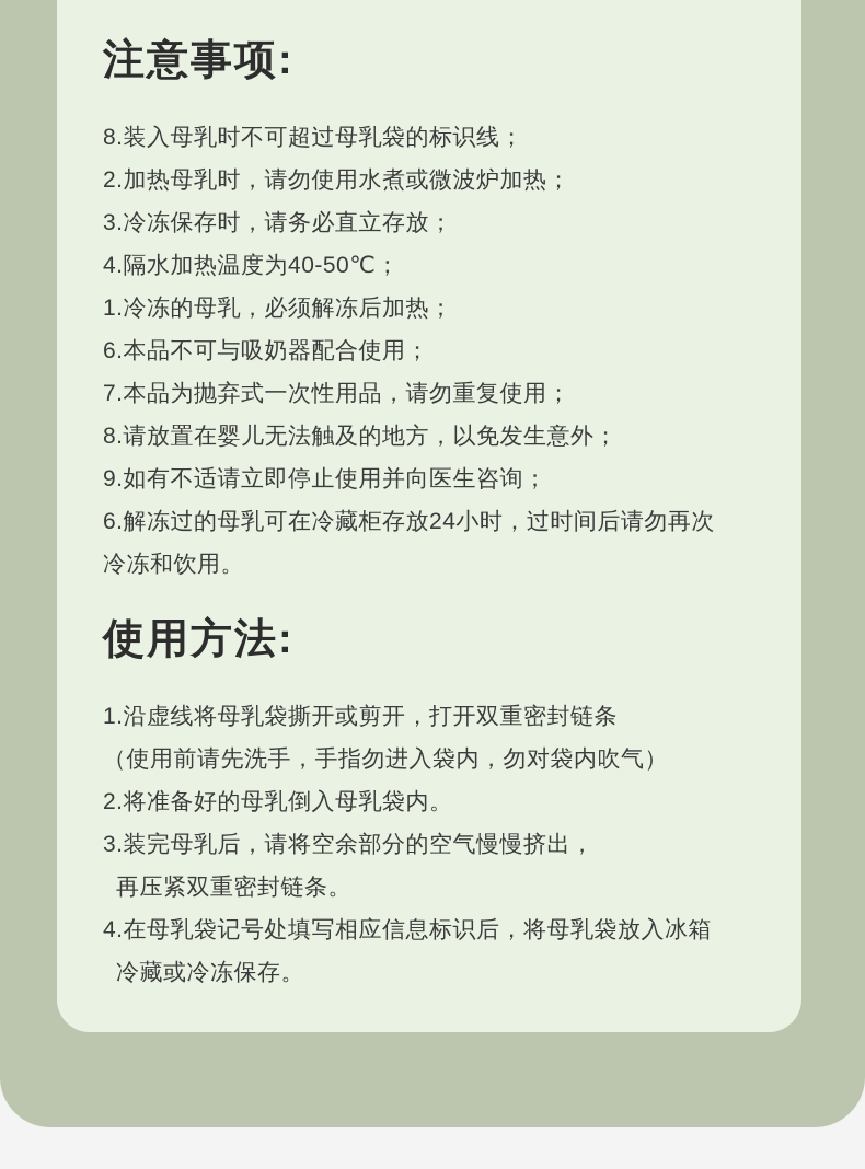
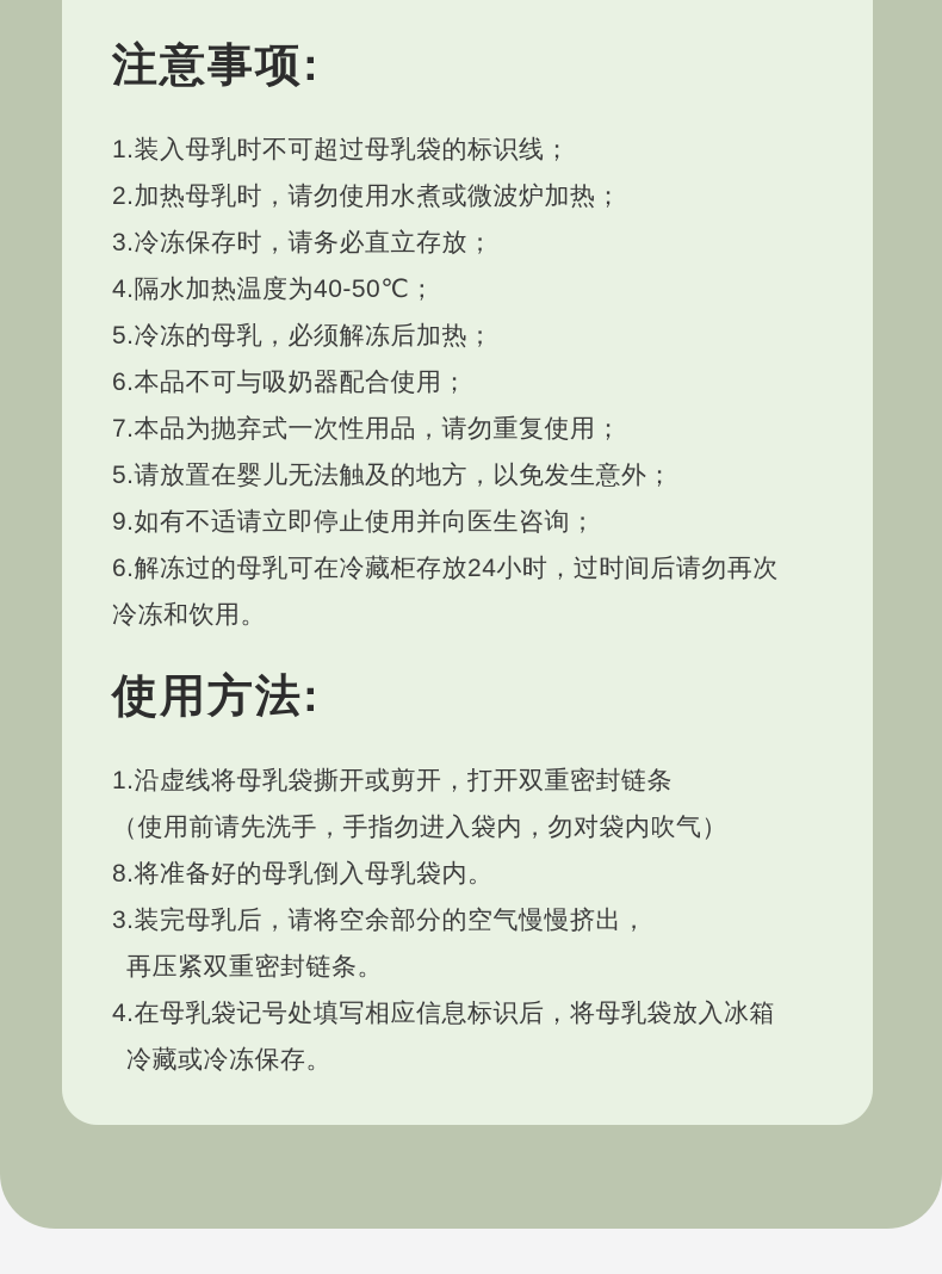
  注意事项:
- 8.装入母乳时不可超过母乳袋的标识线；
+ 1.装入母乳时不可超过母乳袋的标识线；
  2.加热母乳时，请勿使用水煮或微波炉加热；
  3.冷冻保存时，请务必直立存放；
  4.隔水加热温度为40-50℃；
- 1.冷冻的母乳，必须解冻后加热；
+ 5.冷冻的母乳，必须解冻后加热；
  6.本品不可与吸奶器配合使用；
  7.本品为抛弃式一次性用品，请勿重复使用；
- 8.请放置在婴儿无法触及的地方，以免发生意外；
+ 5.请放置在婴儿无法触及的地方，以免发生意外；
  9.如有不适请立即停止使用并向医生咨询；
  6.解冻过的母乳可在冷藏柜存放24小时，过时间后请勿再次
  冷冻和饮用。
  使用方法:
  1.沿虚线将母乳袋撕开或剪开，打开双重密封链条
  （使用前请先洗手，手指勿进入袋内，勿对袋内吹气）
- 2.将准备好的母乳倒入母乳袋内。
+ 8.将准备好的母乳倒入母乳袋内。
  3.装完母乳后，请将空余部分的空气慢慢挤出，
  再压紧双重密封链条。
  4.在母乳袋记号处填写相应信息标识后，将母乳袋放入冰箱
  冷藏或冷冻保存。
